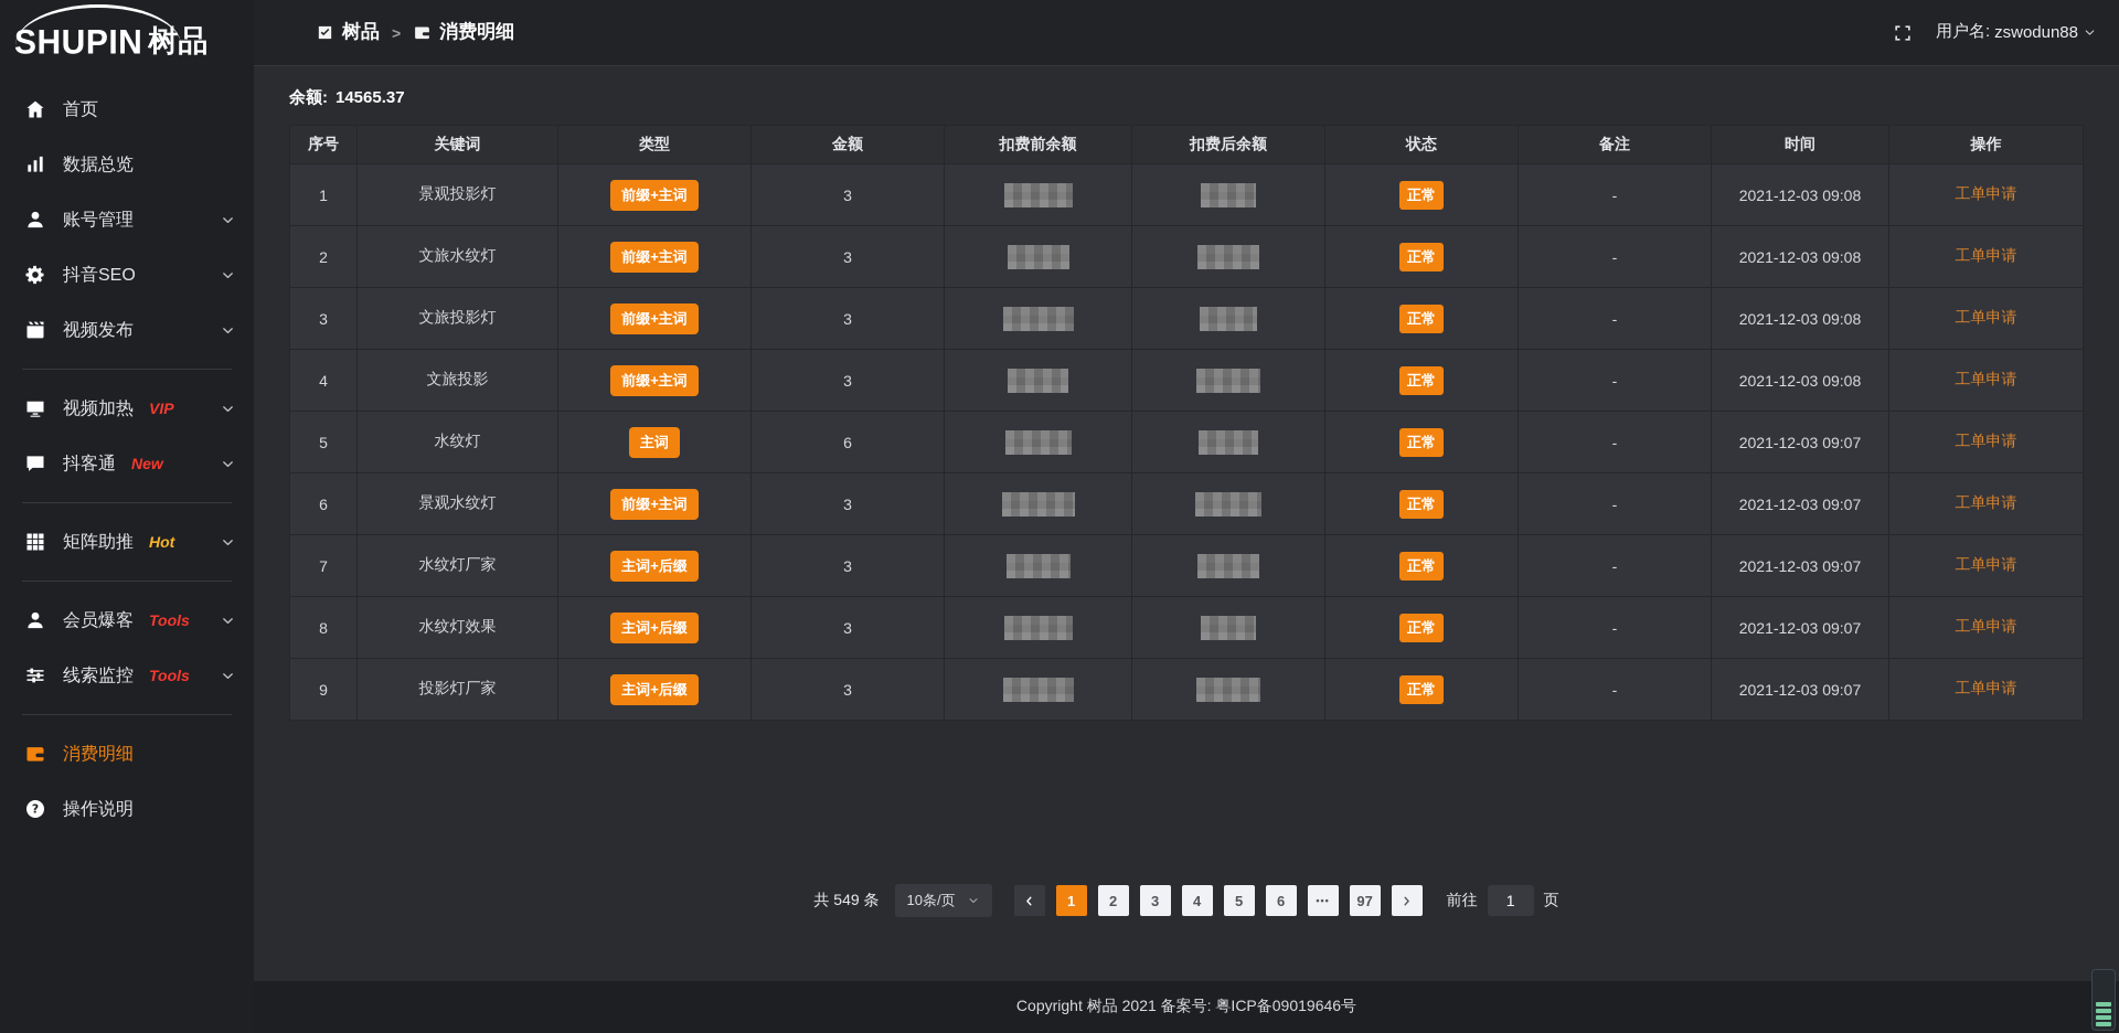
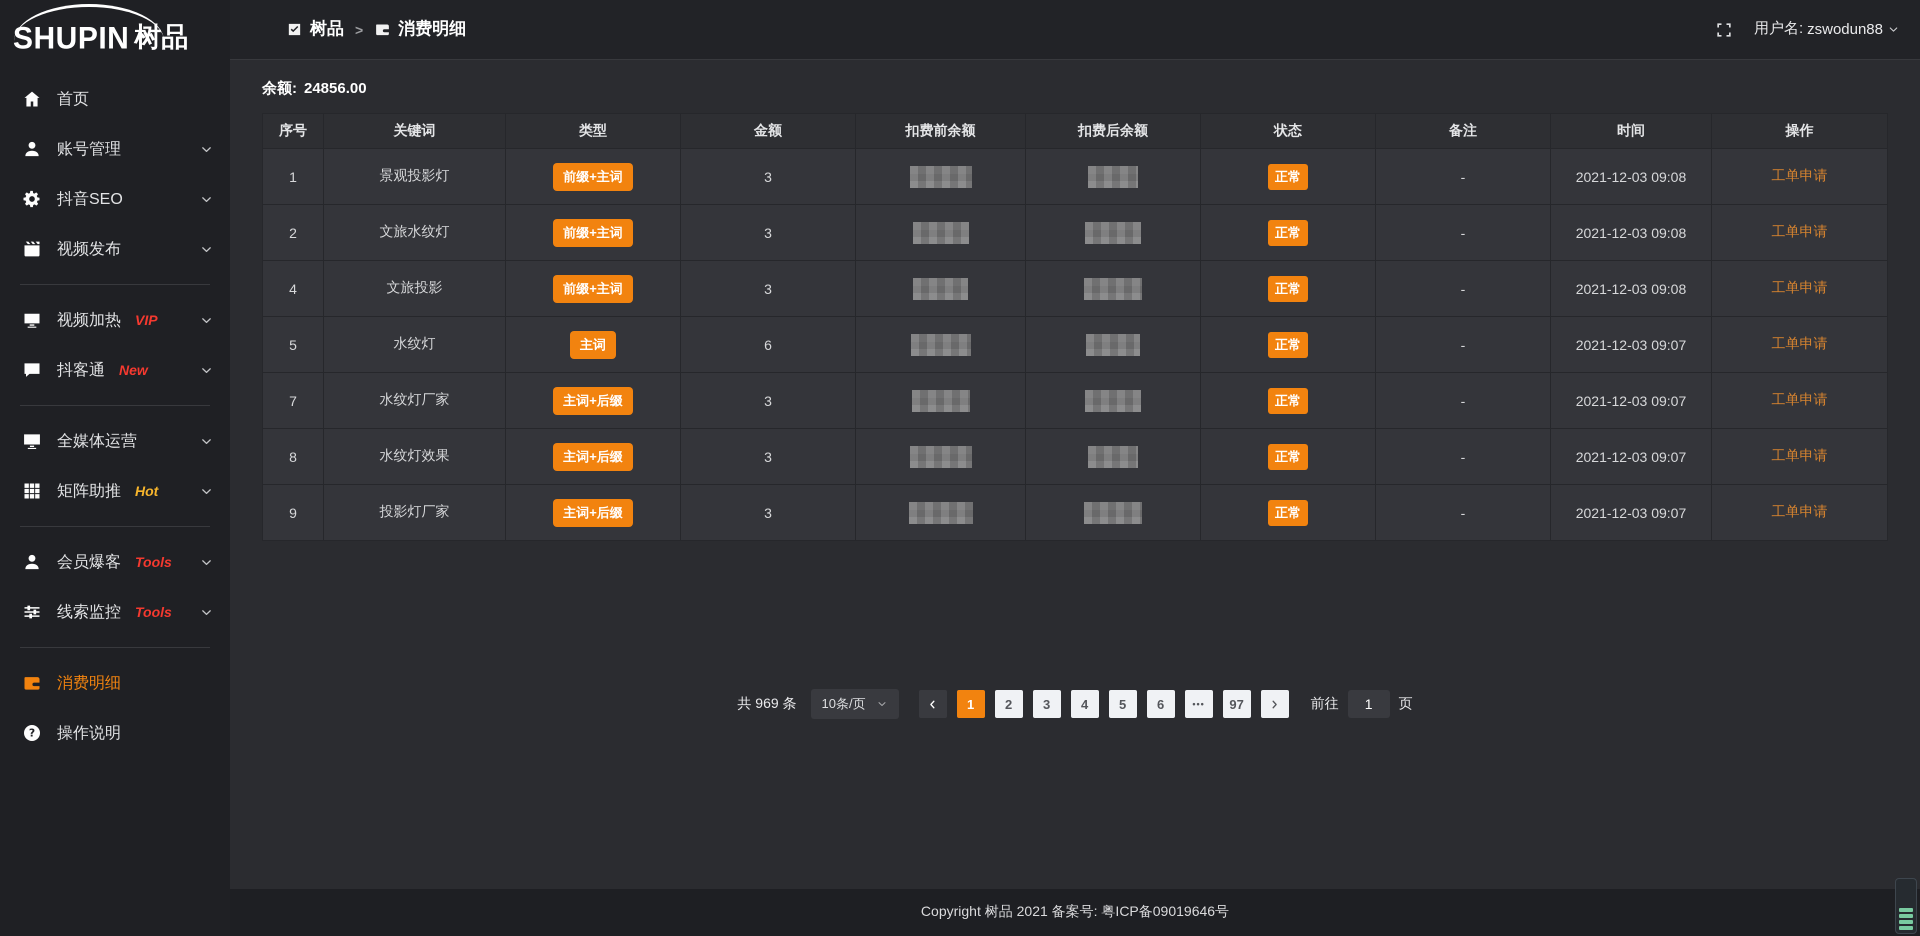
  SHUPIN
  树品
  首页
- 数据总览
  账号管理
  抖音SEO
  视频发布
  视频加热
  VIP
  抖客通
  New
+ 全媒体运营
  矩阵助推
  Hot
  会员爆客
  Tools
  线索监控
  Tools
  消费明细
  ?
  操作说明
  树品
  >
  消费明细
  用户名:
  zswodun88
- 余额: 14565.37
+ 余额: 24856.00
  序号	关键词	类型	金额	扣费前余额	扣费后余额	状态	备注	时间	操作
  1	景观投影灯	前缀+主词	3			正常	-	2021-12-03 09:08	工单申请
  2	文旅水纹灯	前缀+主词	3			正常	-	2021-12-03 09:08	工单申请
- 3	文旅投影灯	前缀+主词	3			正常	-	2021-12-03 09:08	工单申请
  4	文旅投影	前缀+主词	3			正常	-	2021-12-03 09:08	工单申请
  5	水纹灯	主词	6			正常	-	2021-12-03 09:07	工单申请
- 6	景观水纹灯	前缀+主词	3			正常	-	2021-12-03 09:07	工单申请
  7	水纹灯厂家	主词+后缀	3			正常	-	2021-12-03 09:07	工单申请
  8	水纹灯效果	主词+后缀	3			正常	-	2021-12-03 09:07	工单申请
  9	投影灯厂家	主词+后缀	3			正常	-	2021-12-03 09:07	工单申请
- 共 549 条
+ 共 969 条
  10条/页
  1
  2
  3
  4
  5
  6
  •••
  97
  前往
  1
  页
  Copyright 树品 2021 备案号: 粤ICP备09019646号
